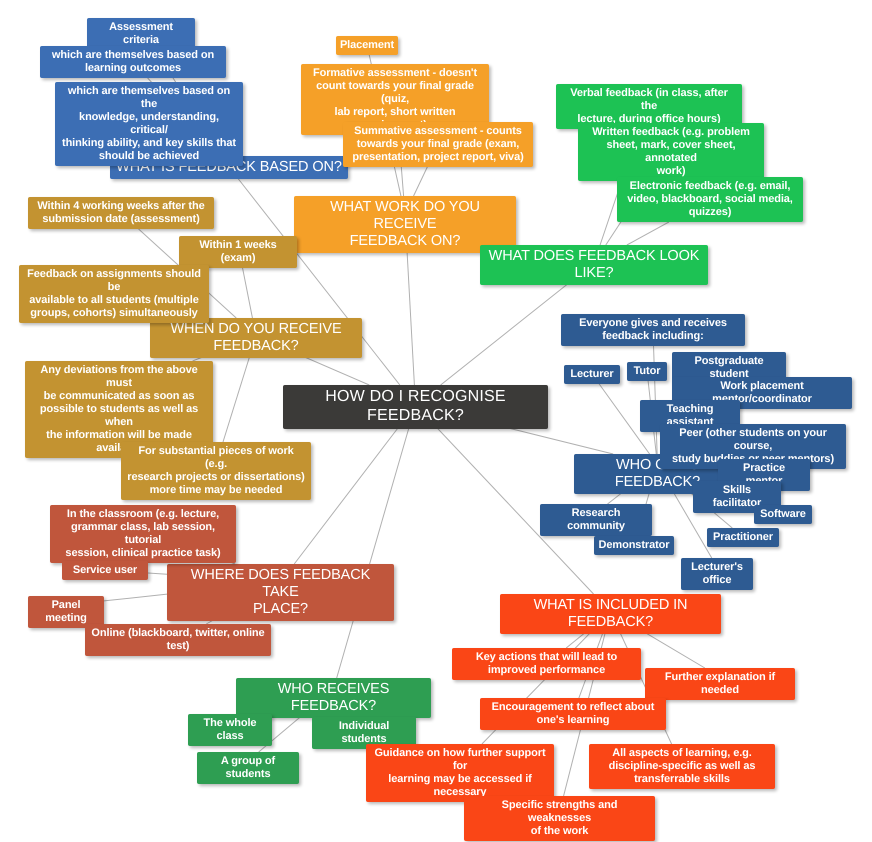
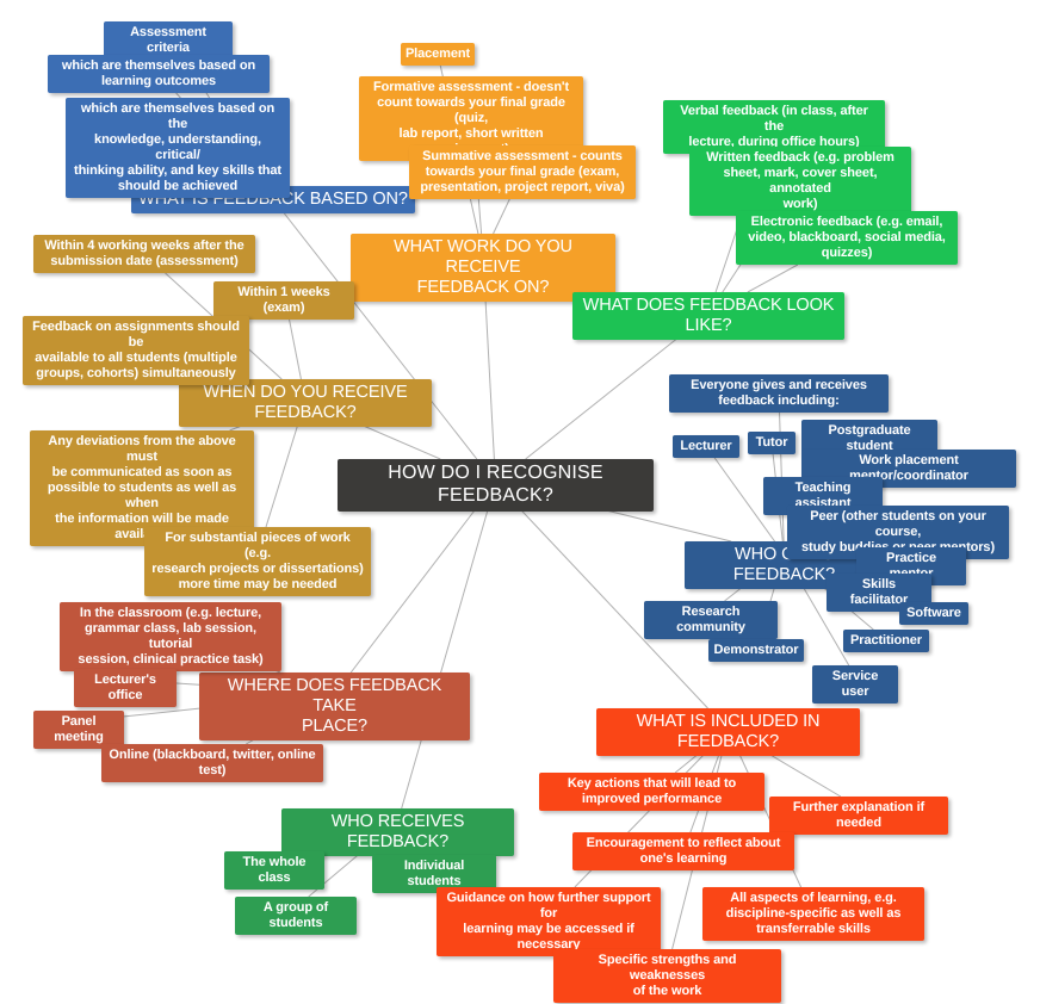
  HOW DO I RECOGNISE
  FEEDBACK?
  WHAT IS FEEDBACK BASED ON?
  Assessment criteria
  which are themselves based on
  learning outcomes
  which are themselves based on the
  knowledge, understanding, critical/
  thinking ability, and key skills that
  should be achieved
  WHAT WORK DO YOU RECEIVE
  FEEDBACK ON?
  Placement
  Formative assessment - doesn't
  count towards your final grade (quiz,
  Summative assessment - counts
  towards your final grade (exam,
  presentation, project report, viva)
  WHAT DOES FEEDBACK LOOK
  LIKE?
  Verbal feedback (in class, after the
  lecture, during office hours)
  Written feedback (e.g. problem
  sheet, mark, cover sheet, annotated
  work)
  Electronic feedback (e.g. email,
  video, blackboard, social media,
  quizzes)
  WHEN DO YOU RECEIVE
  FEEDBACK?
  Within 4 working weeks after the
  submission date (assessment)
  Within 1 weeks (exam)
  Feedback on assignments should be
  available to all students (multiple
  groups, cohorts) simultaneously
  Any deviations from the above must
  be communicated as soon as
  possible to students as well as when
  the information will be made avail
  For substantial pieces of work (e.g.
  research projects or dissertations)
  more time may be needed
  Everyone gives and receives
  feedback including:
  Lecturer
  Tutor
  Postgraduate student
  Work placement mentor/coordinator
  Teaching assistant
  Peer (other students on your course,
  Skills facilitator
  Research community
  Software
  Practitioner
  Demonstrator
- Lecturer's office
+ Service user
  WHERE DOES FEEDBACK TAKE
  PLACE?
  In the classroom (e.g. lecture,
  grammar class, lab session, tutorial
  session, clinical practice task)
- Service user
+ Lecturer's office
  Panel meeting
  Online (blackboard, twitter, online
  test)
  WHO RECEIVES FEEDBACK?
  The whole class
  Individual students
  A group of students
  WHAT IS INCLUDED IN
  FEEDBACK?
  Key actions that will lead to
  improved performance
  Further explanation if needed
  Encouragement to reflect about
  one's learning
  Guidance on how further support for
  learning may be accessed if
  necessary
  All aspects of learning, e.g.
  discipline-specific as well as
  transferrable skills
  Specific strengths and weaknesses
  of the work
